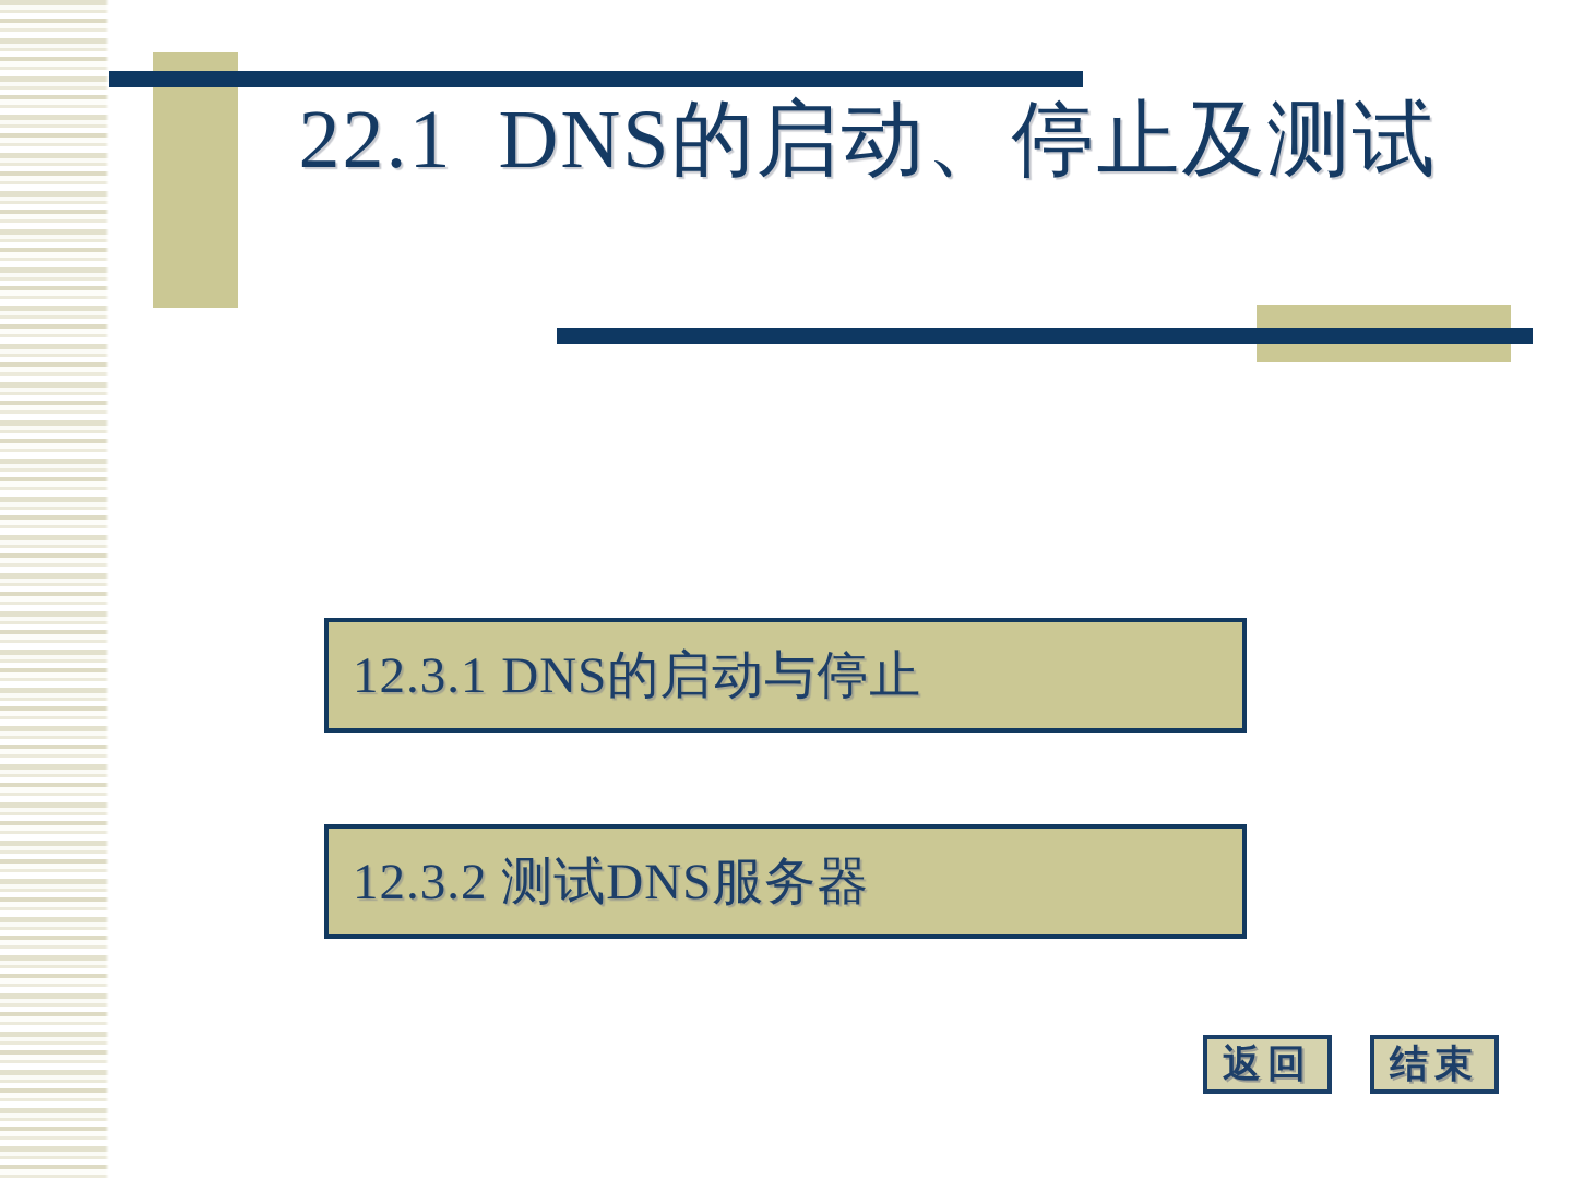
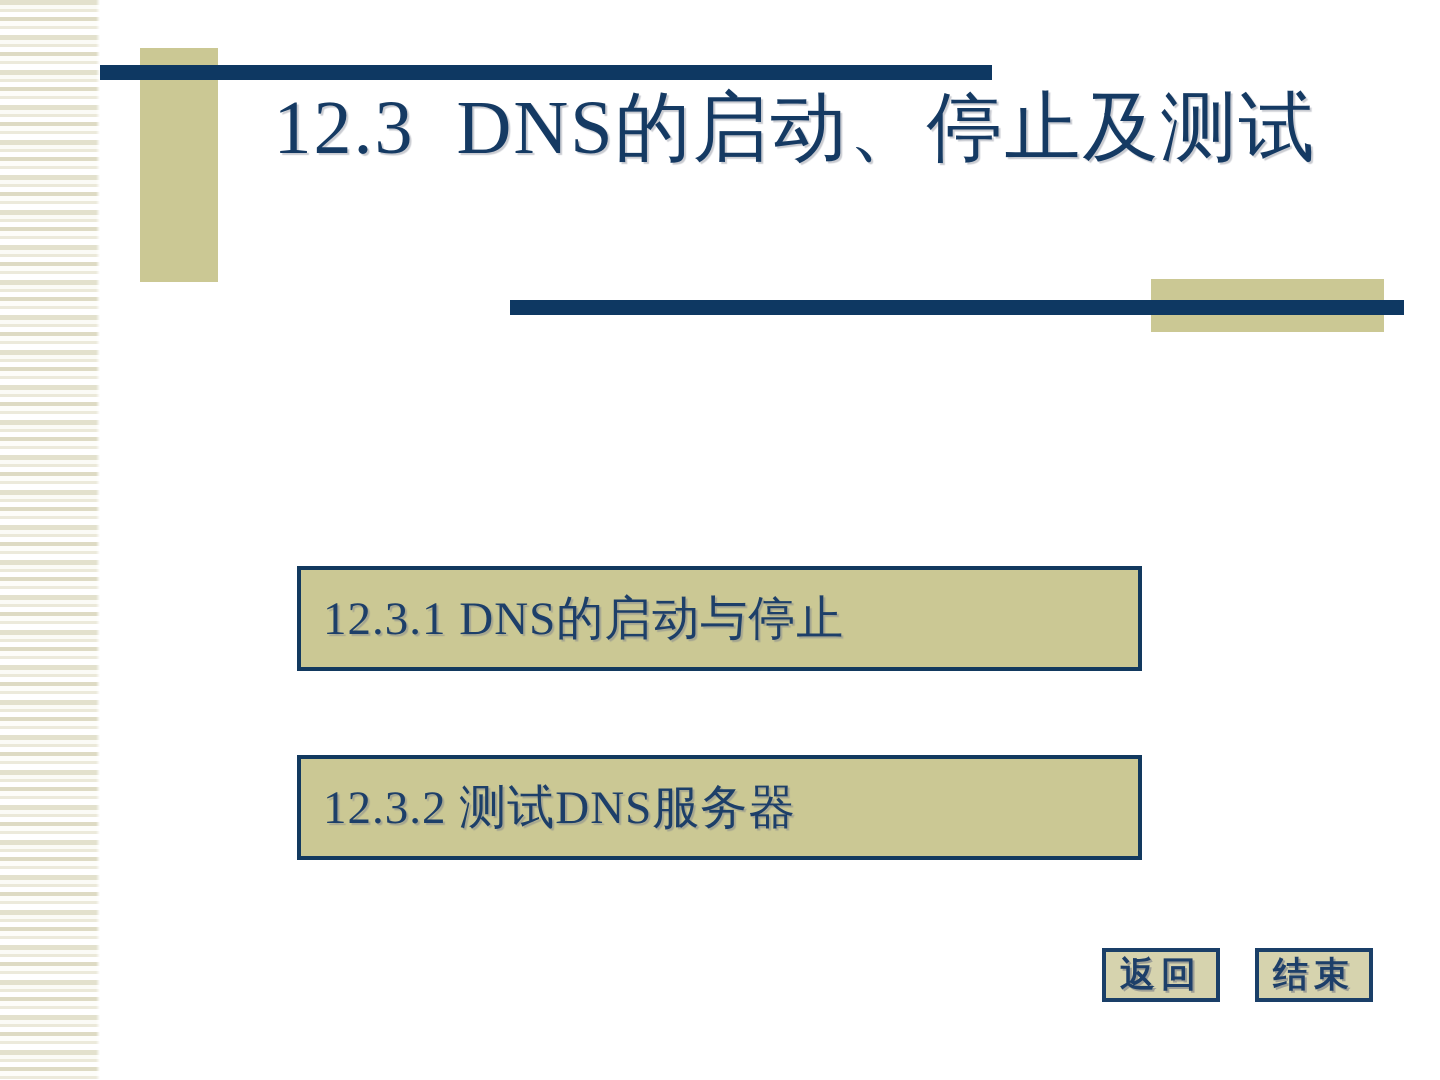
- 22.1 DNS的启动、停止及测试
+ 12.3 DNS的启动、停止及测试
  12.3.1 DNS的启动与停止
  12.3.2 测试DNS服务器
  返回
  结束
